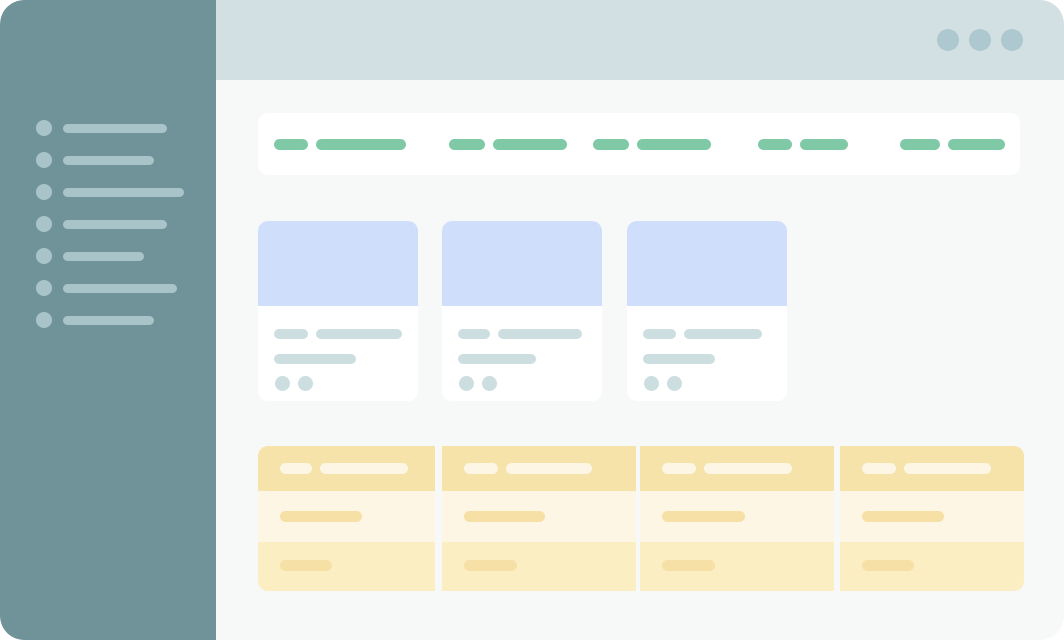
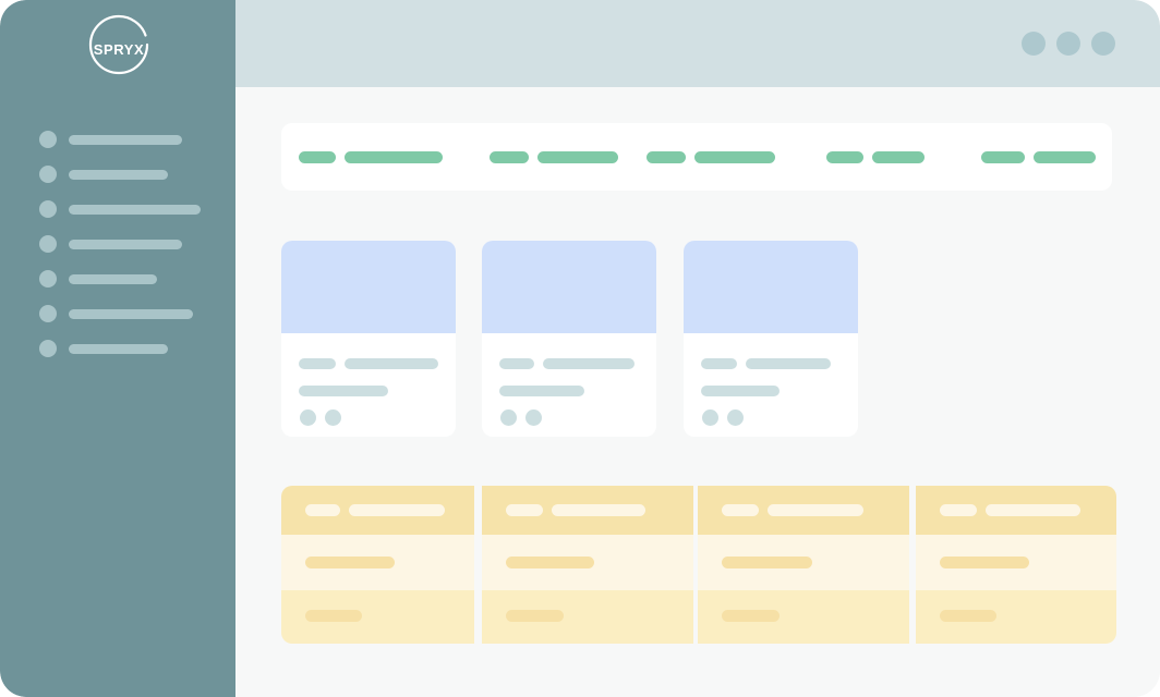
+ SPRYX
